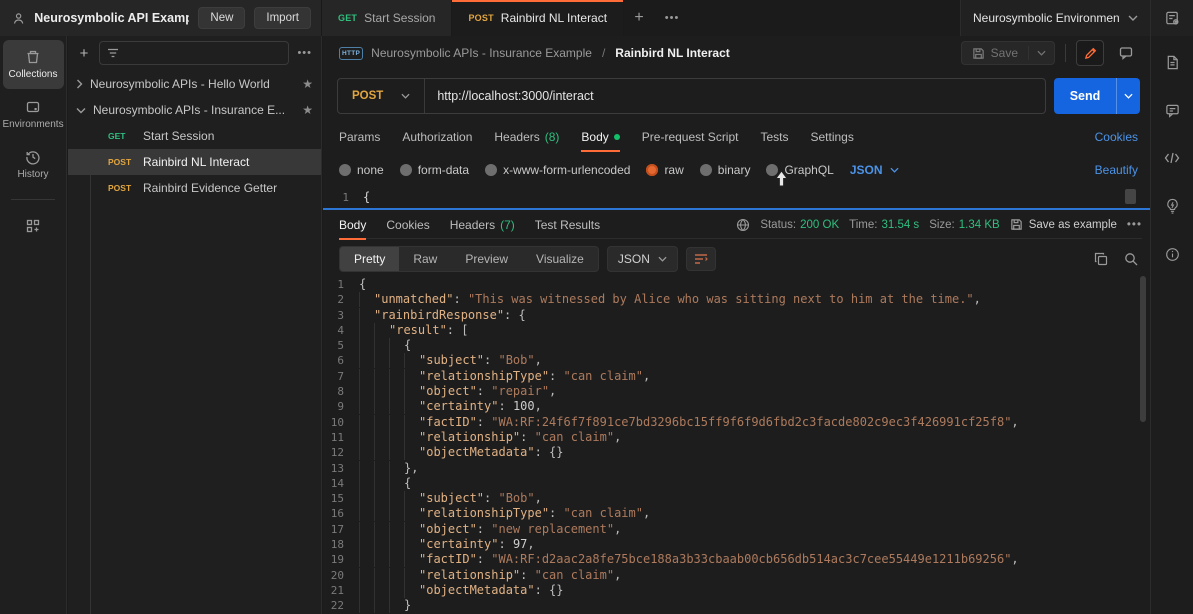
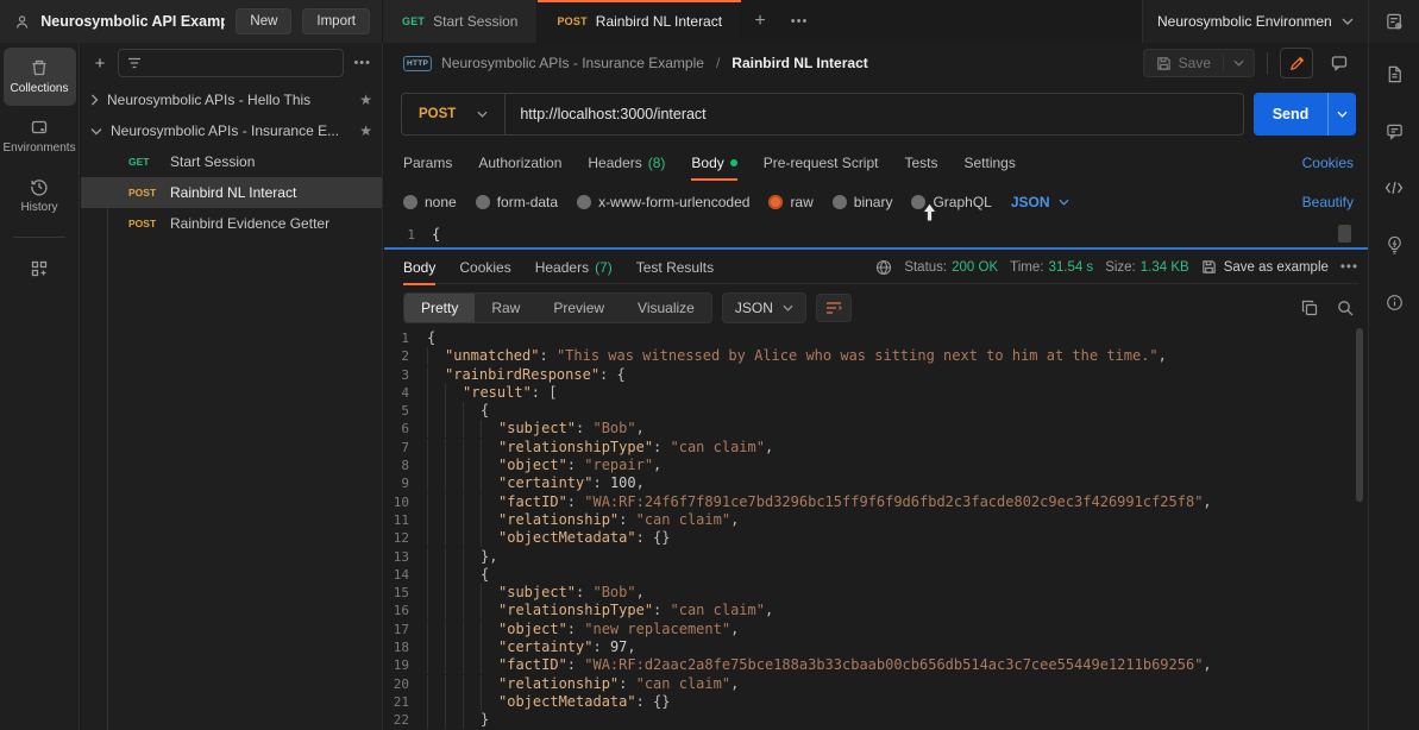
  Neurosymbolic API Examp
  New
  Import
  GET
  Start Session
  POST
  Rainbird NL Interact
  +
  •••
  Neurosymbolic Environmen
  Collections
  Environments
  History
  +
  •••
- Neurosymbolic APIs - Hello World
+ Neurosymbolic APIs - Hello This
  ★
  Neurosymbolic APIs - Insurance E...
  ★
  GET
  Start Session
  POST
  Rainbird NL Interact
  POST
  Rainbird Evidence Getter
  Neurosymbolic APIs - Insurance Example
  /
  Rainbird NL Interact
  Save
  POST
  http://localhost:3000/interact
  Send
  Params
  Authorization
  Headers
  (8)
  Body
  Pre-request Script
  Tests
  Settings
  Cookies
  none
  form-data
  x-www-form-urlencoded
  raw
  binary
  GraphQL
  JSON
  Beautify
  1
  {
  Body
  Cookies
  Headers
  (7)
  Test Results
  Status:
  200 OK
  Time:
  31.54 s
  Size:
  1.34 KB
  Save as example
  •••
  Pretty
  Raw
  Preview
  Visualize
  JSON
  1
  {
  2
  "unmatched": "This was witnessed by Alice who was sitting next to him at the time.",
  3
  "rainbirdResponse": {
  4
  "result": [
  5
  {
  6
  "subject": "Bob",
  7
  "relationshipType": "can claim",
  8
  "object": "repair",
  9
  "certainty": 100,
  10
  "factID": "WA:RF:24f6f7f891ce7bd3296bc15ff9f6f9d6fbd2c3facde802c9ec3f426991cf25f8",
  11
  "relationship": "can claim",
  12
  "objectMetadata": {}
  13
  },
  14
  {
  15
  "subject": "Bob",
  16
  "relationshipType": "can claim",
  17
  "object": "new replacement",
  18
  "certainty": 97,
  19
  "factID": "WA:RF:d2aac2a8fe75bce188a3b33cbaab00cb656db514ac3c7cee55449e1211b69256",
  20
  "relationship": "can claim",
  21
  "objectMetadata": {}
  22
  }
